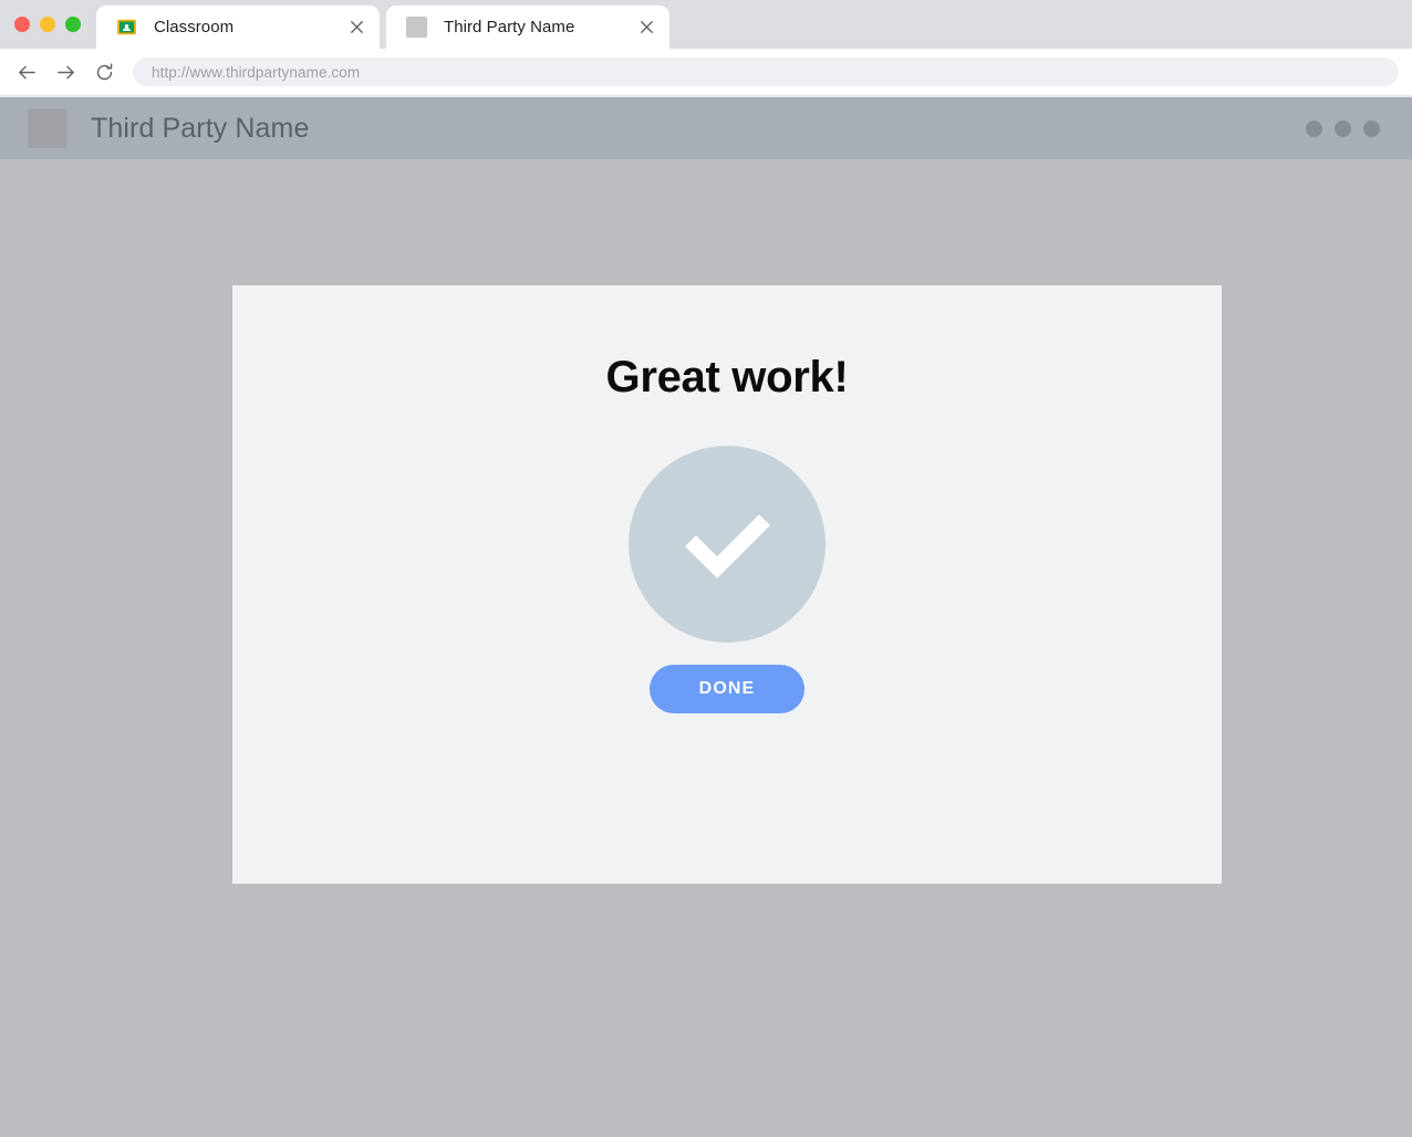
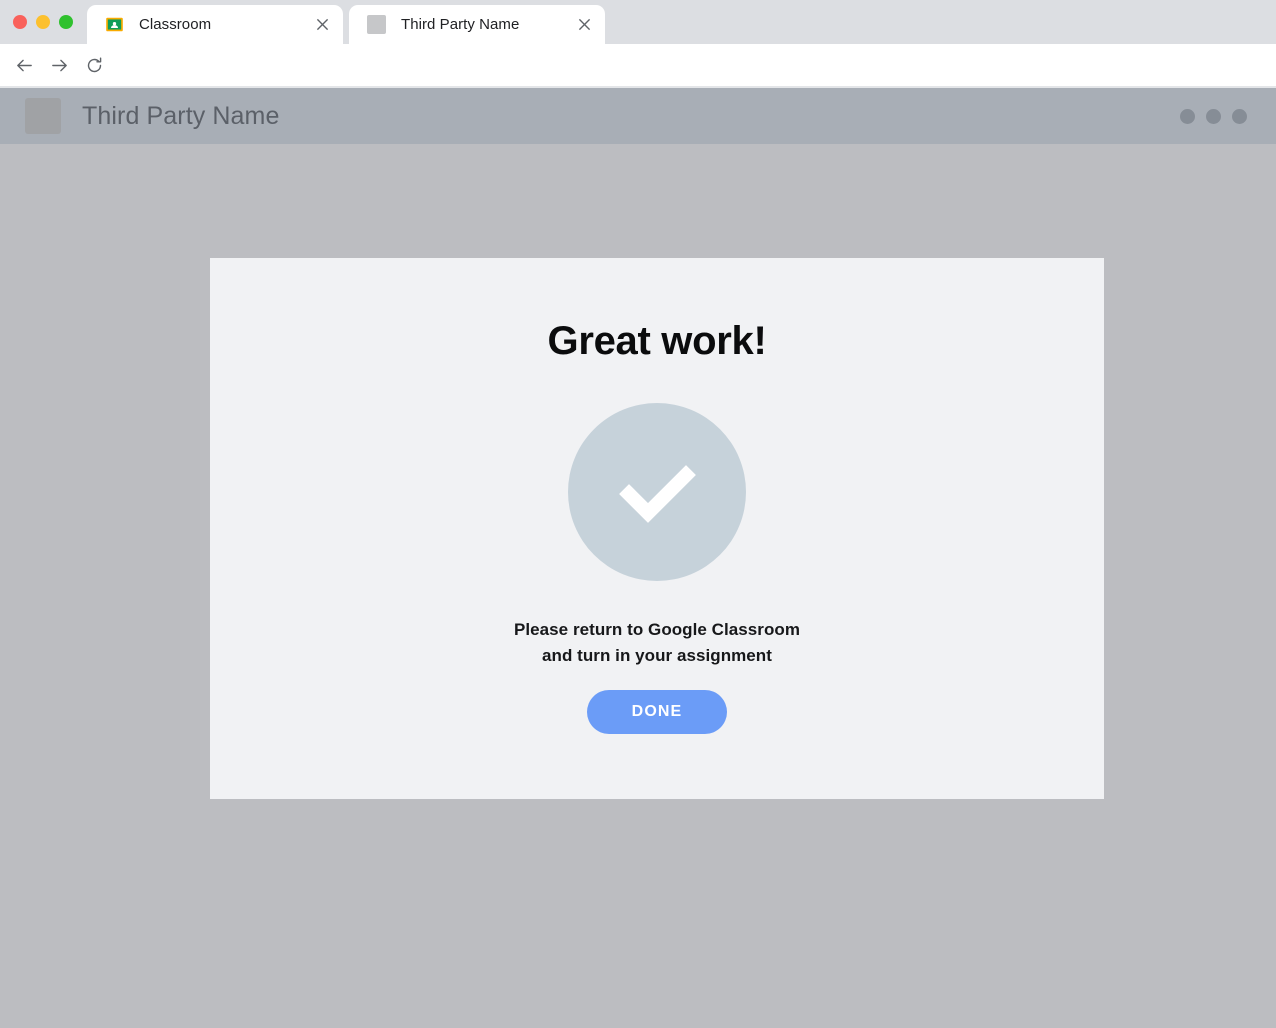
  Classroom
  Third Party Name
- http://www.thirdpartyname.com
  Third Party Name
  Great work!
+ Please return to Google Classroom
+ and turn in your assignment
  DONE
